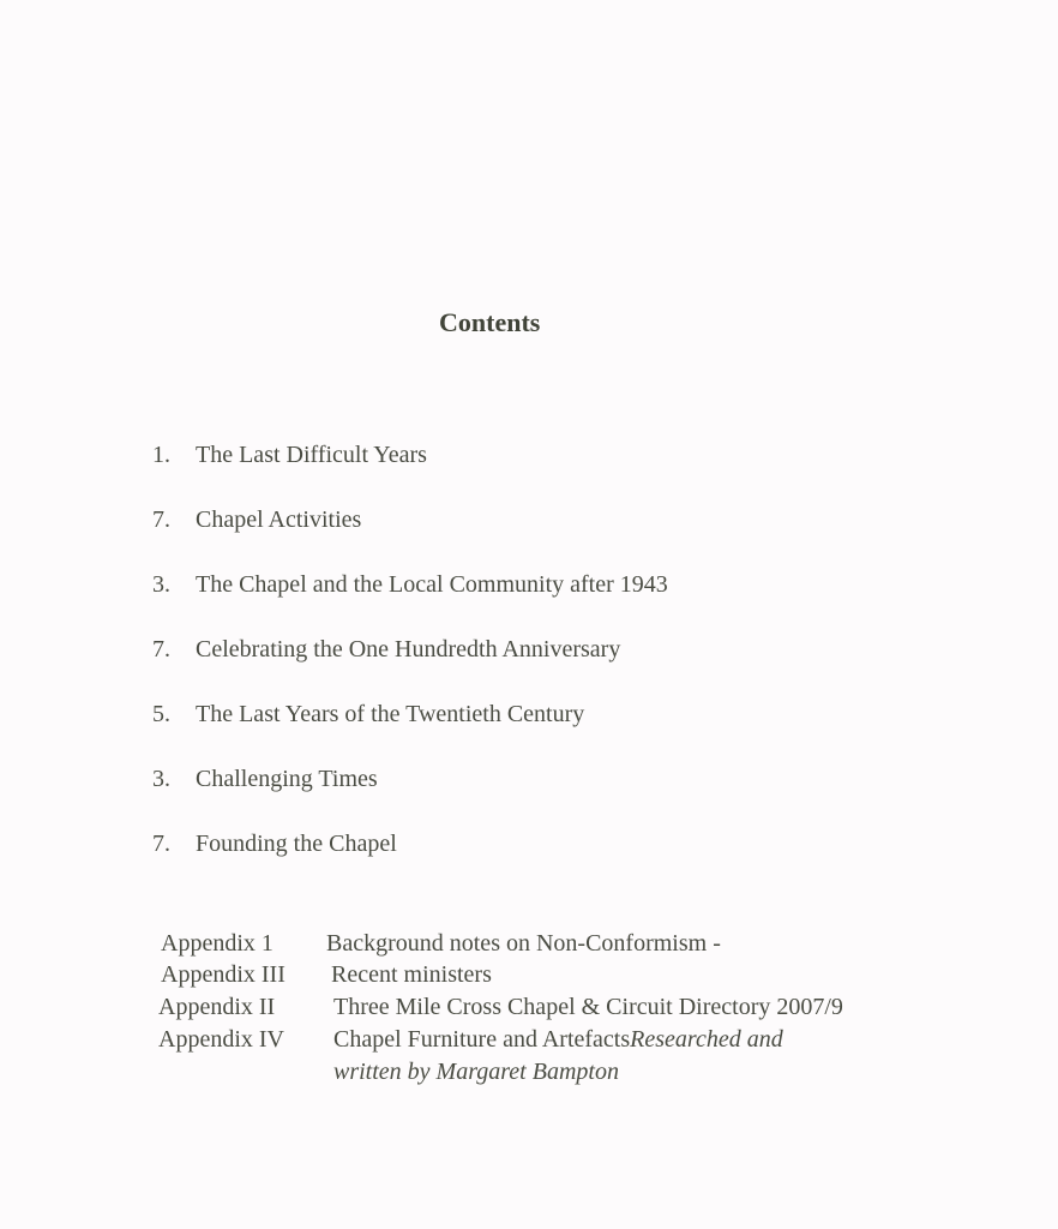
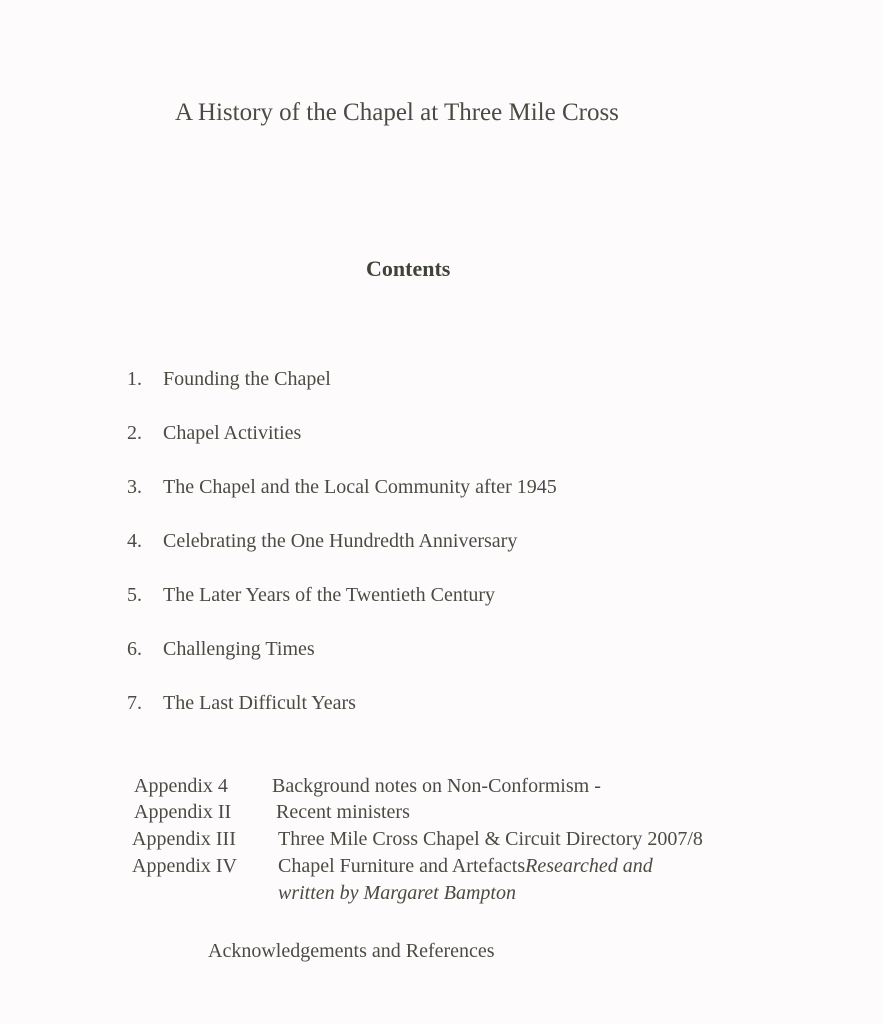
+ A History of the Chapel at Three Mile Cross
  Contents
- 1. The Last Difficult Years
+ 1. Founding the Chapel
- 7. Chapel Activities
+ 2. Chapel Activities
- 3. The Chapel and the Local Community after 1943
+ 3. The Chapel and the Local Community after 1945
- 7. Celebrating the One Hundredth Anniversary
+ 4. Celebrating the One Hundredth Anniversary
- 5. The Last Years of the Twentieth Century
+ 5. The Later Years of the Twentieth Century
- 3. Challenging Times
+ 6. Challenging Times
- 7. Founding the Chapel
+ 7. The Last Difficult Years
- Appendix 1
+ Appendix 4
  Background notes on Non-Conformism -
- Appendix III
+ Appendix II
  Recent ministers
- Appendix II
+ Appendix III
- Three Mile Cross Chapel & Circuit Directory 2007/9
+ Three Mile Cross Chapel & Circuit Directory 2007/8
  Appendix IV
  Chapel Furniture and ArtefactsResearched and
  written by Margaret Bampton
+ Acknowledgements and References
